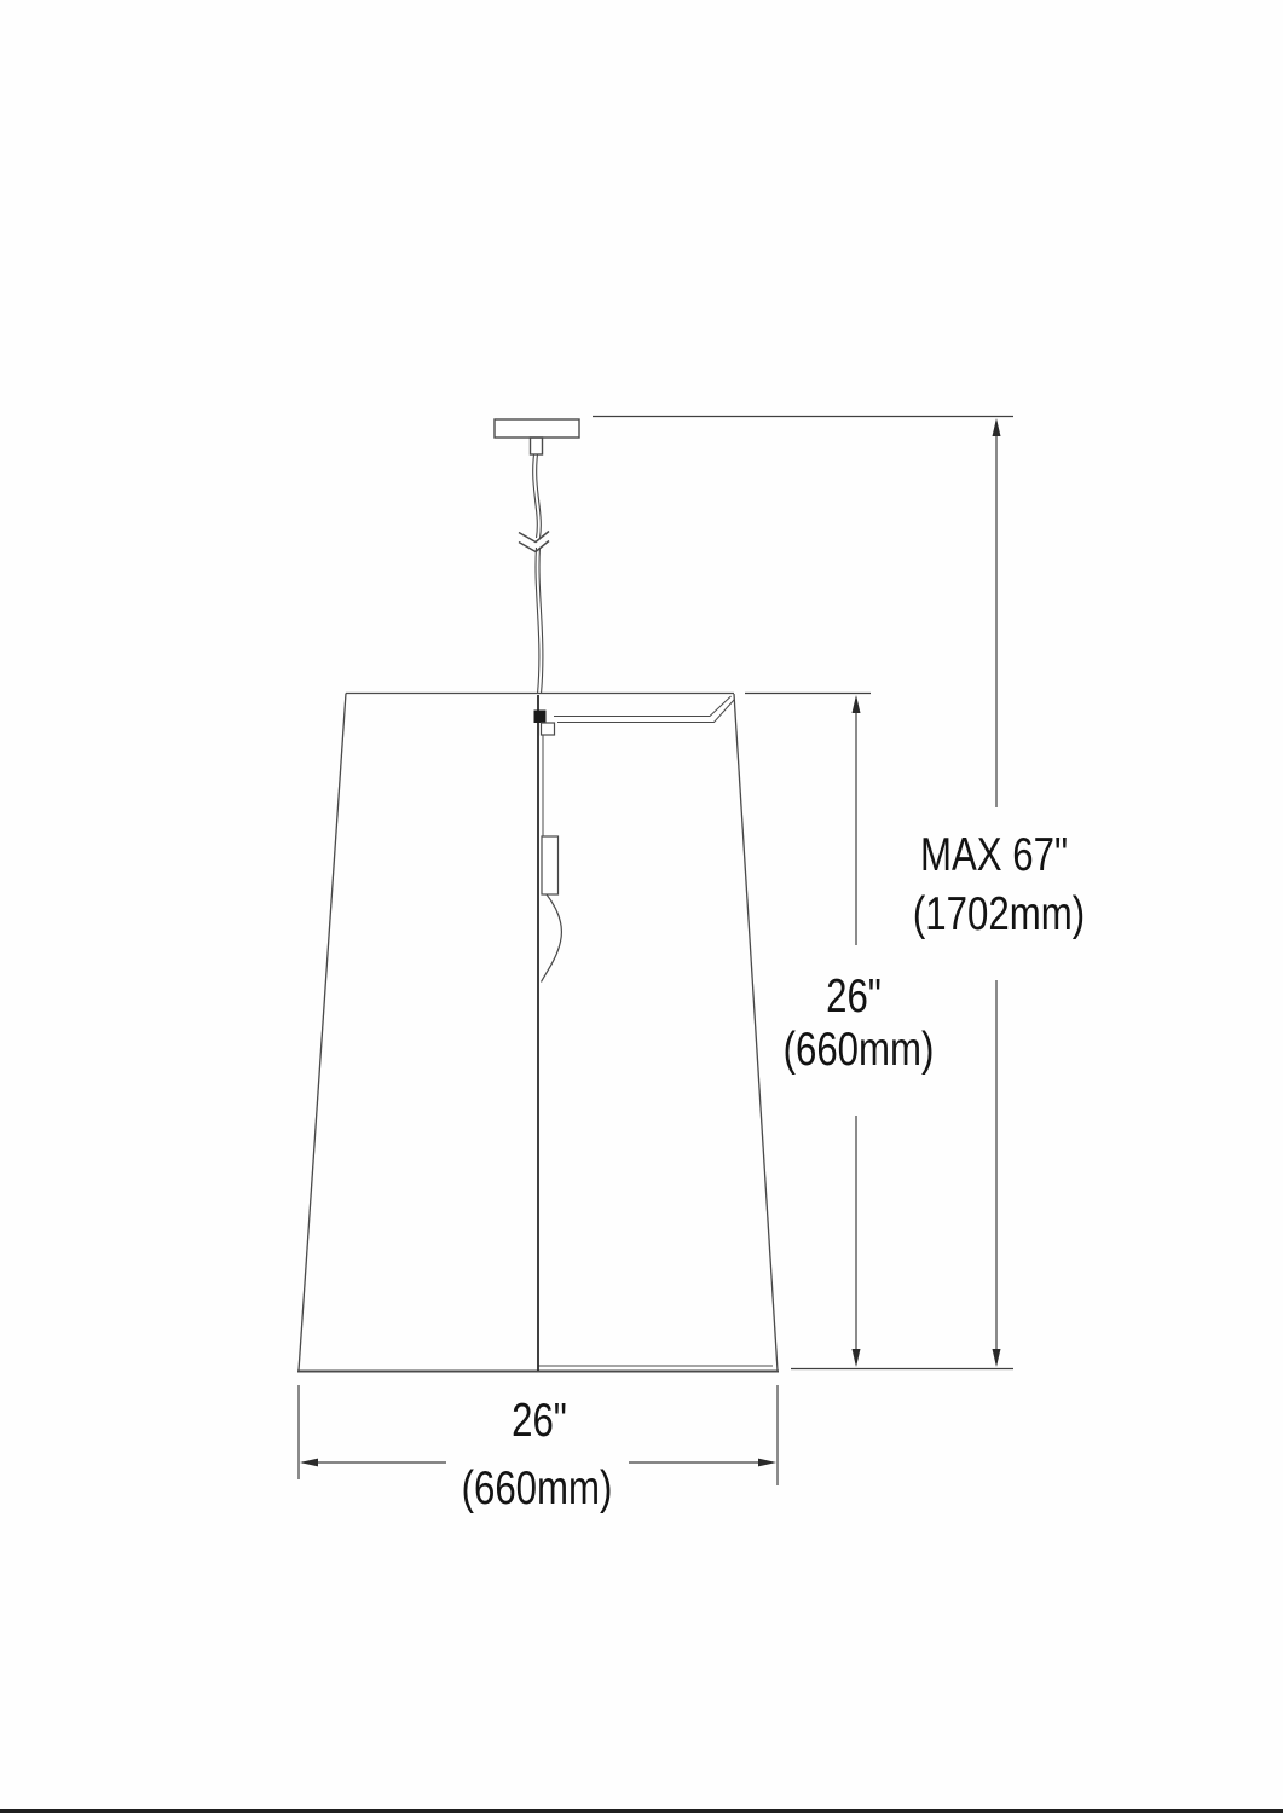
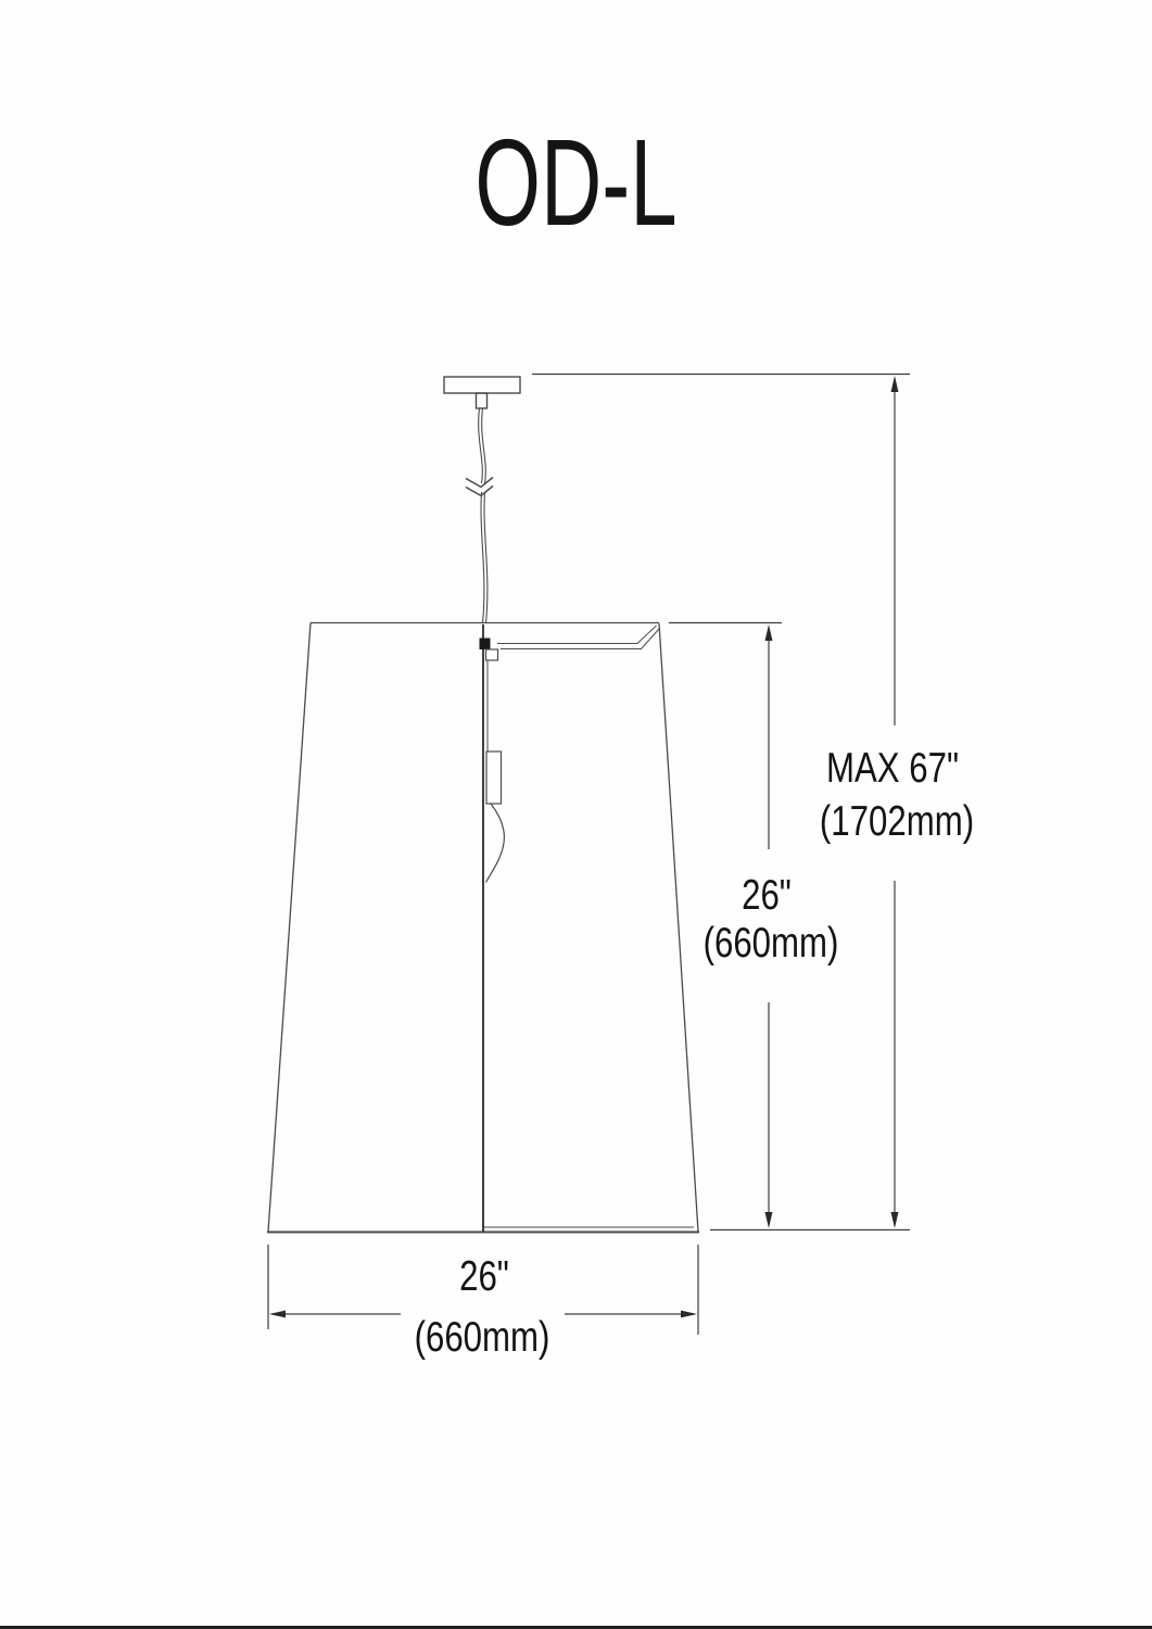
+ OD-L
  MAX 67"
  (1702mm)
  26"
  (660mm)
  26"
  (660mm)
